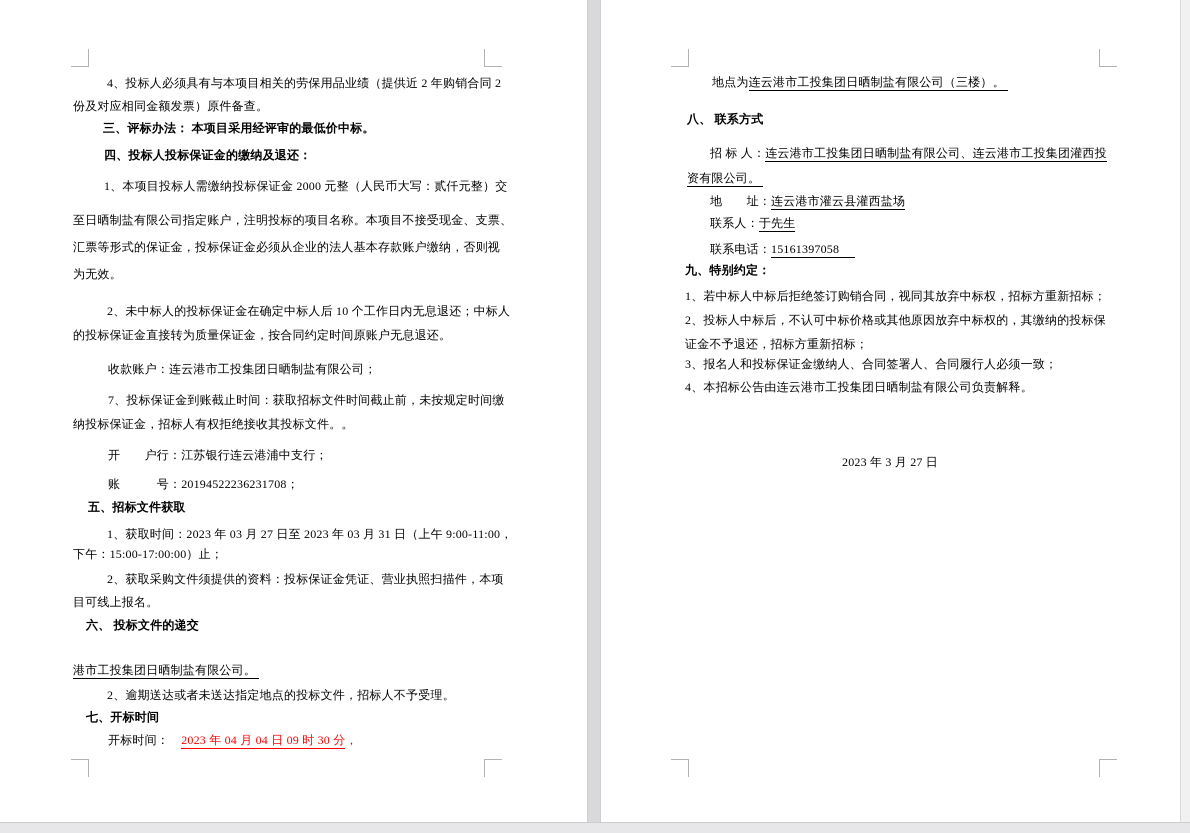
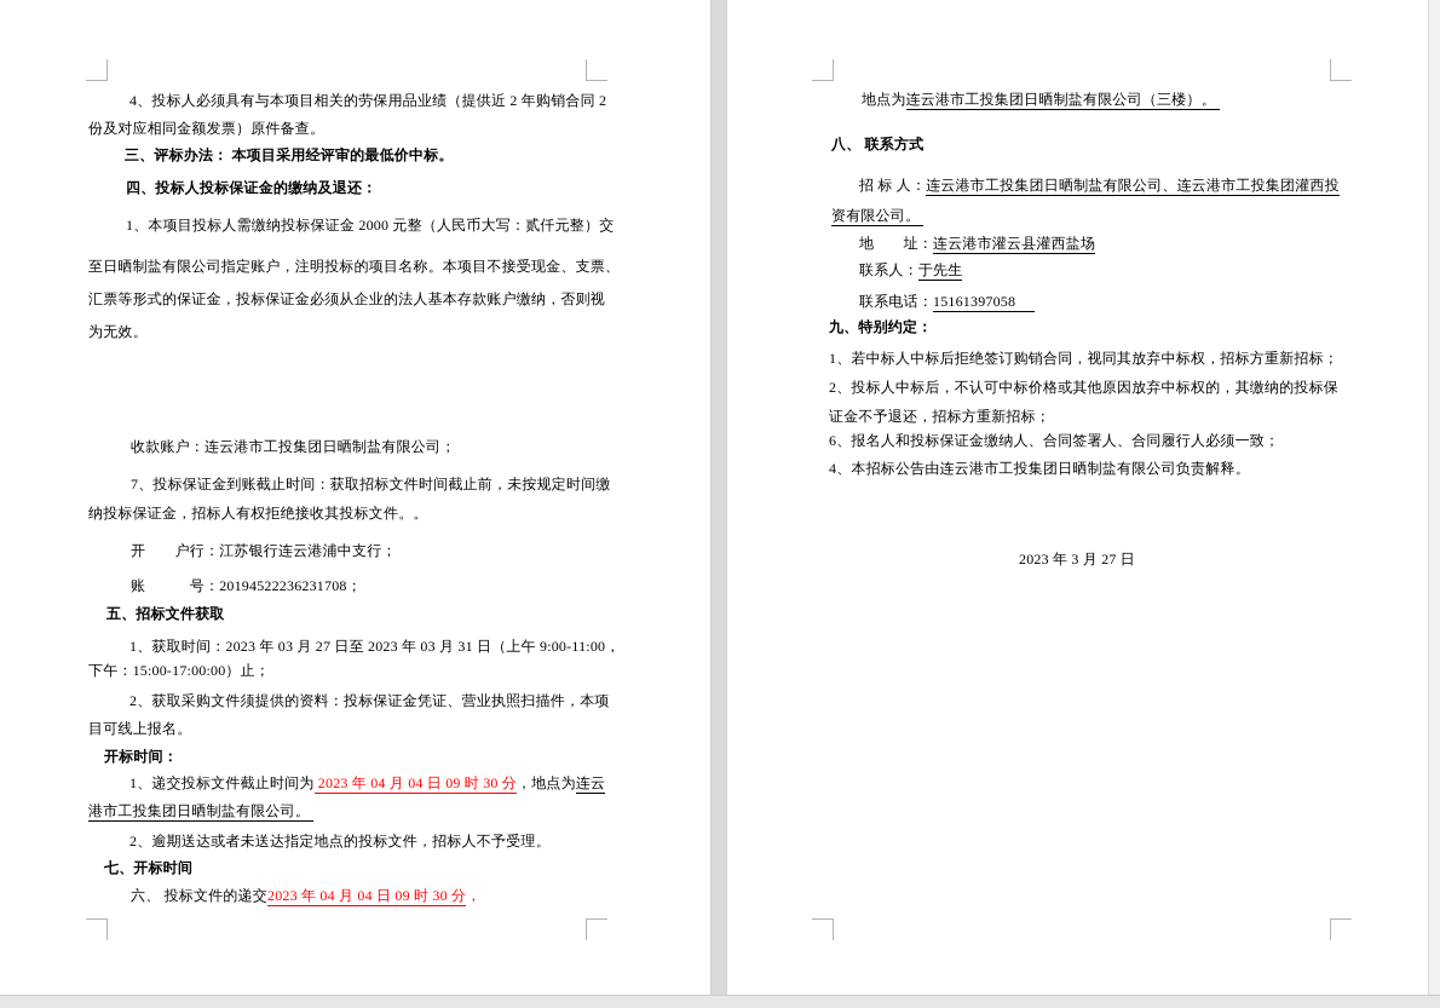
  4、投标人必须具有与本项目相关的劳保用品业绩（提供近 2 年购销合同 2
  份及对应相同金额发票）原件备查。
  三、评标办法： 本项目采用经评审的最低价中标。
  四、投标人投标保证金的缴纳及退还：
  1、本项目投标人需缴纳投标保证金 2000 元整（人民币大写：贰仟元整）交
  至日晒制盐有限公司指定账户，注明投标的项目名称。本项目不接受现金、支票、
  汇票等形式的保证金，投标保证金必须从企业的法人基本存款账户缴纳，否则视
  为无效。
- 2、未中标人的投标保证金在确定中标人后 10 个工作日内无息退还；中标人
- 的投标保证金直接转为质量保证金，按合同约定时间原账户无息退还。
  收款账户：连云港市工投集团日晒制盐有限公司；
  7、投标保证金到账截止时间：获取招标文件时间截止前，未按规定时间缴
  纳投标保证金，招标人有权拒绝接收其投标文件。。
  开 户行：江苏银行连云港浦中支行；
  账 号：20194522236231708；
  五、招标文件获取
  1、获取时间：2023 年 03 月 27 日至 2023 年 03 月 31 日（上午 9:00-11:00，
  下午：15:00-17:00:00）止；
  2、获取采购文件须提供的资料：投标保证金凭证、营业执照扫描件，本项
  目可线上报名。
- 六、 投标文件的递交
+ 开标时间：
+ 1、递交投标文件截止时间为 2023 年 04 月 04 日 09 时 30 分，地点为连云
  港市工投集团日晒制盐有限公司。
  2、逾期送达或者未送达指定地点的投标文件，招标人不予受理。
  七、开标时间
- 开标时间： 2023 年 04 月 04 日 09 时 30 分，
+ 六、 投标文件的递交2023 年 04 月 04 日 09 时 30 分，
  地点为连云港市工投集团日晒制盐有限公司（三楼）。
  八、 联系方式
  招 标 人：连云港市工投集团日晒制盐有限公司、连云港市工投集团灌西投
  资有限公司。
  地 址：连云港市灌云县灌西盐场
  联系人：于先生
  联系电话：15161397058
  九、特别约定：
  1、若中标人中标后拒绝签订购销合同，视同其放弃中标权，招标方重新招标；
  2、投标人中标后，不认可中标价格或其他原因放弃中标权的，其缴纳的投标保
  证金不予退还，招标方重新招标；
- 3、报名人和投标保证金缴纳人、合同签署人、合同履行人必须一致；
+ 6、报名人和投标保证金缴纳人、合同签署人、合同履行人必须一致；
  4、本招标公告由连云港市工投集团日晒制盐有限公司负责解释。
  2023 年 3 月 27 日
